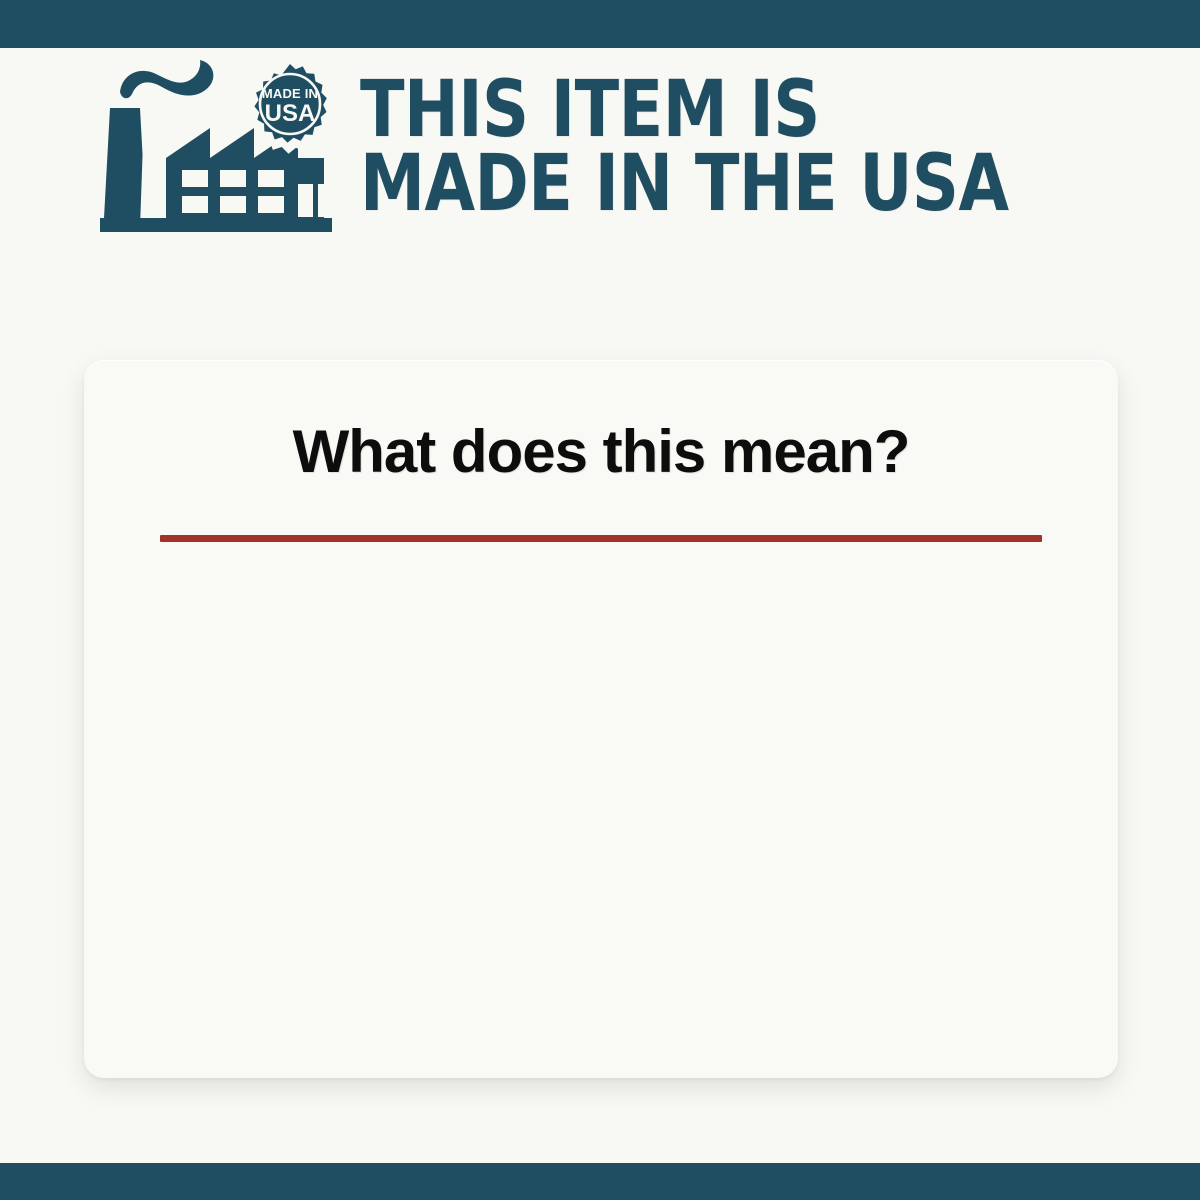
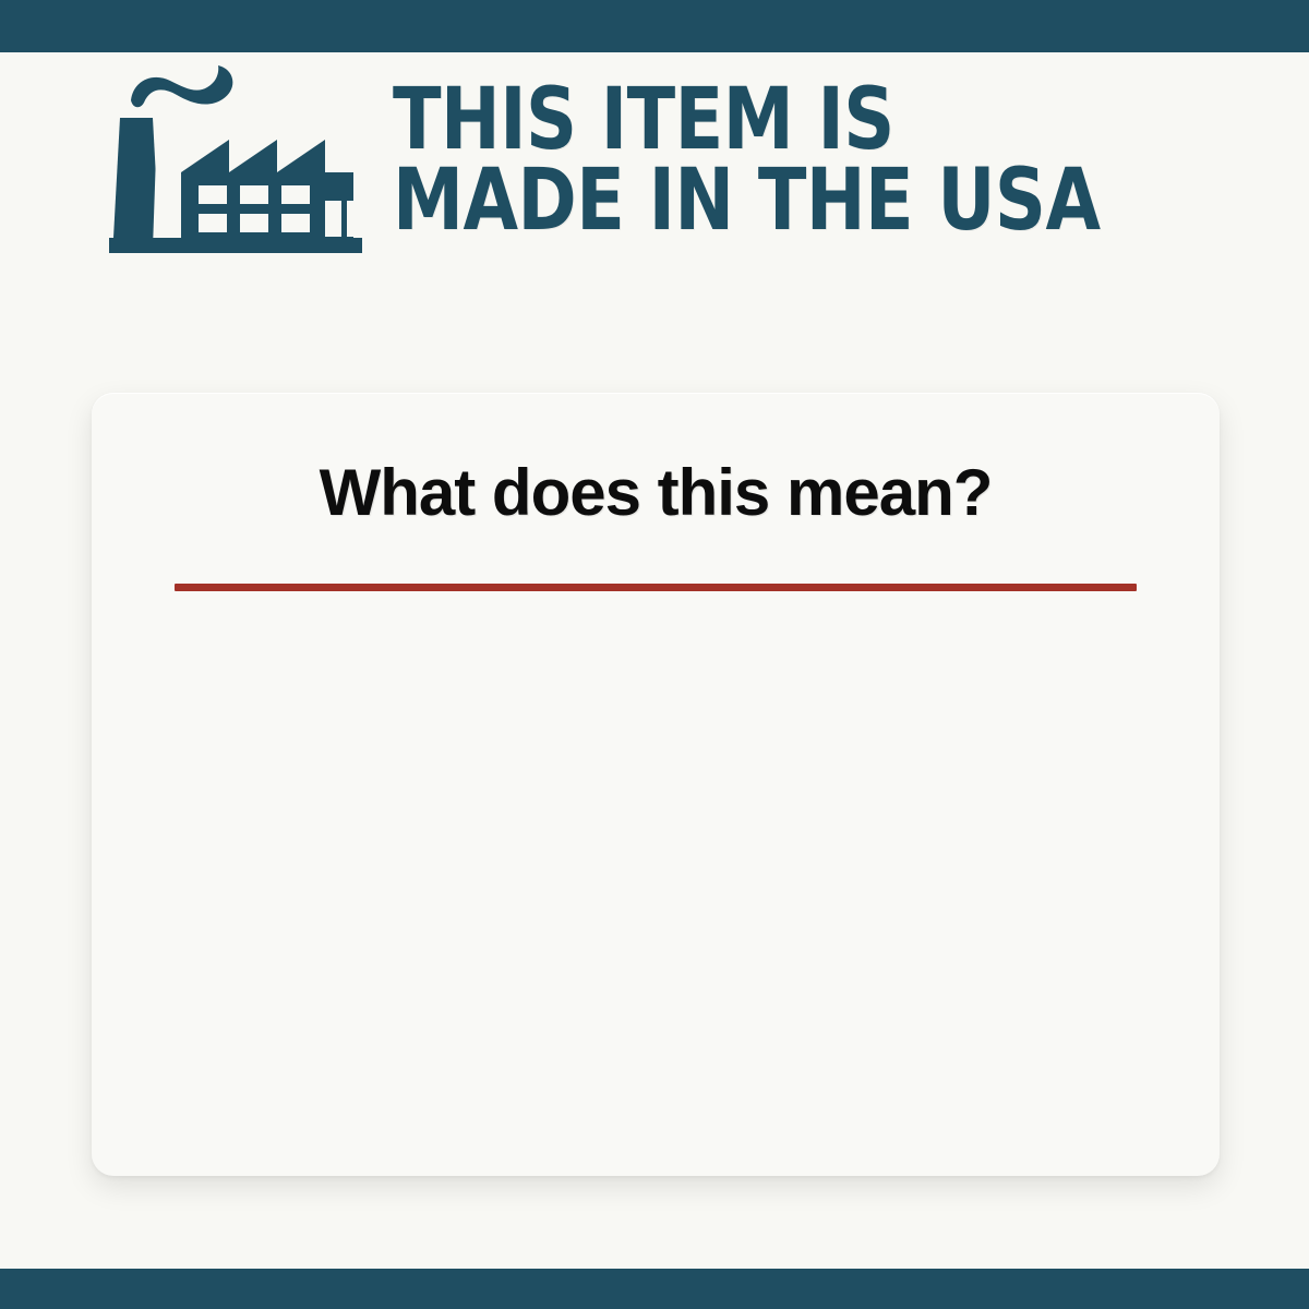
- MADE IN
- USA
  THIS ITEM IS
  MADE IN THE USA
  What does this mean?
